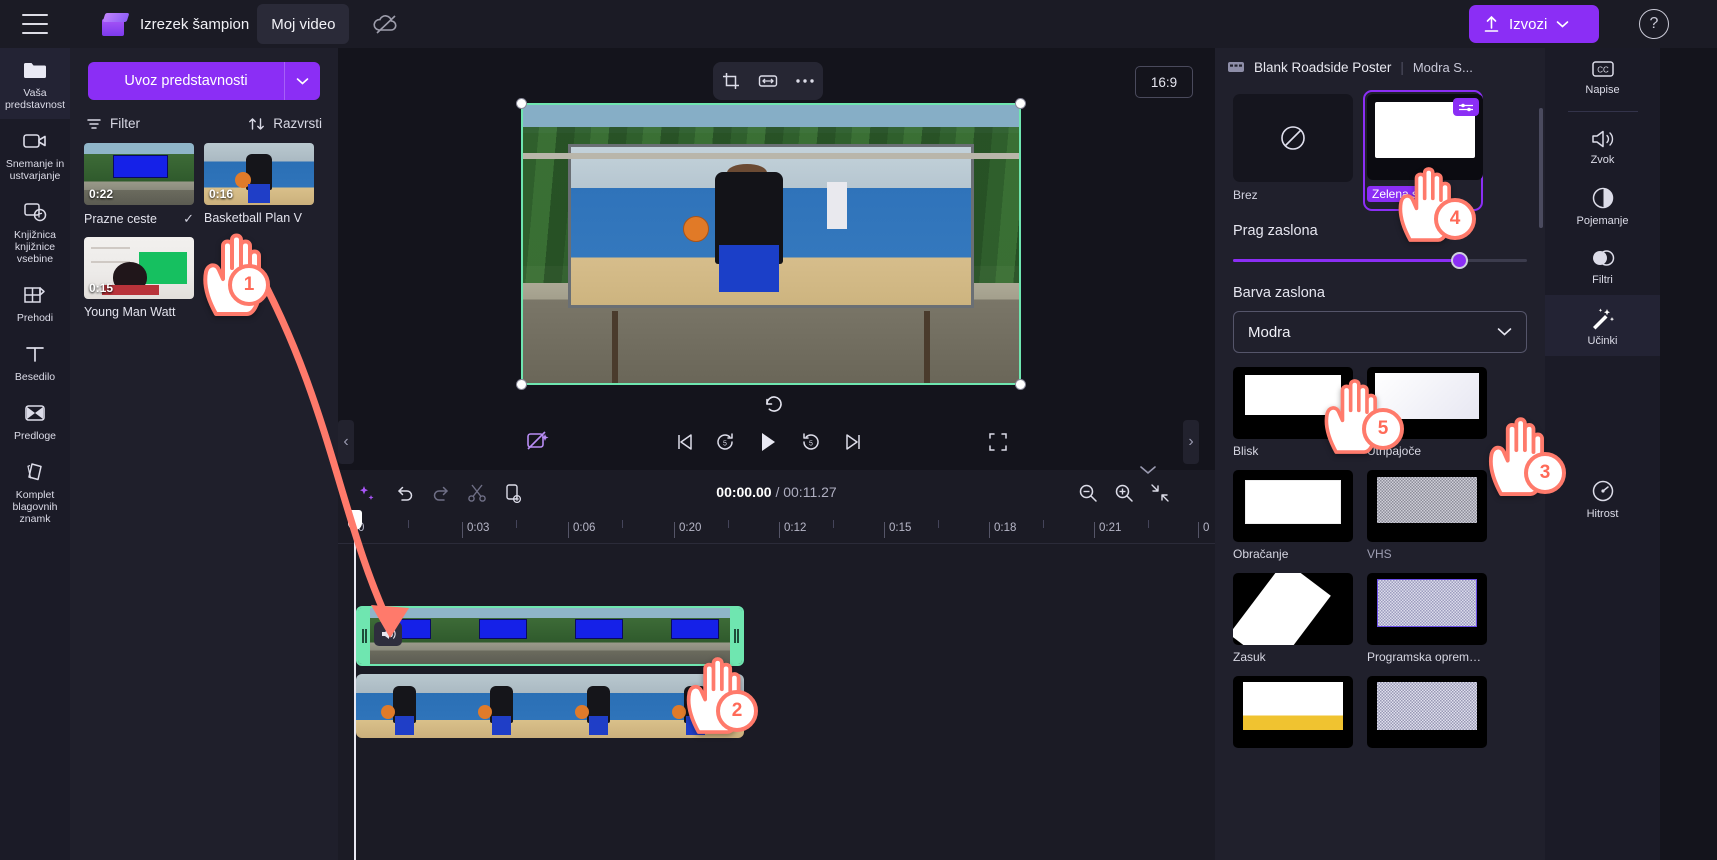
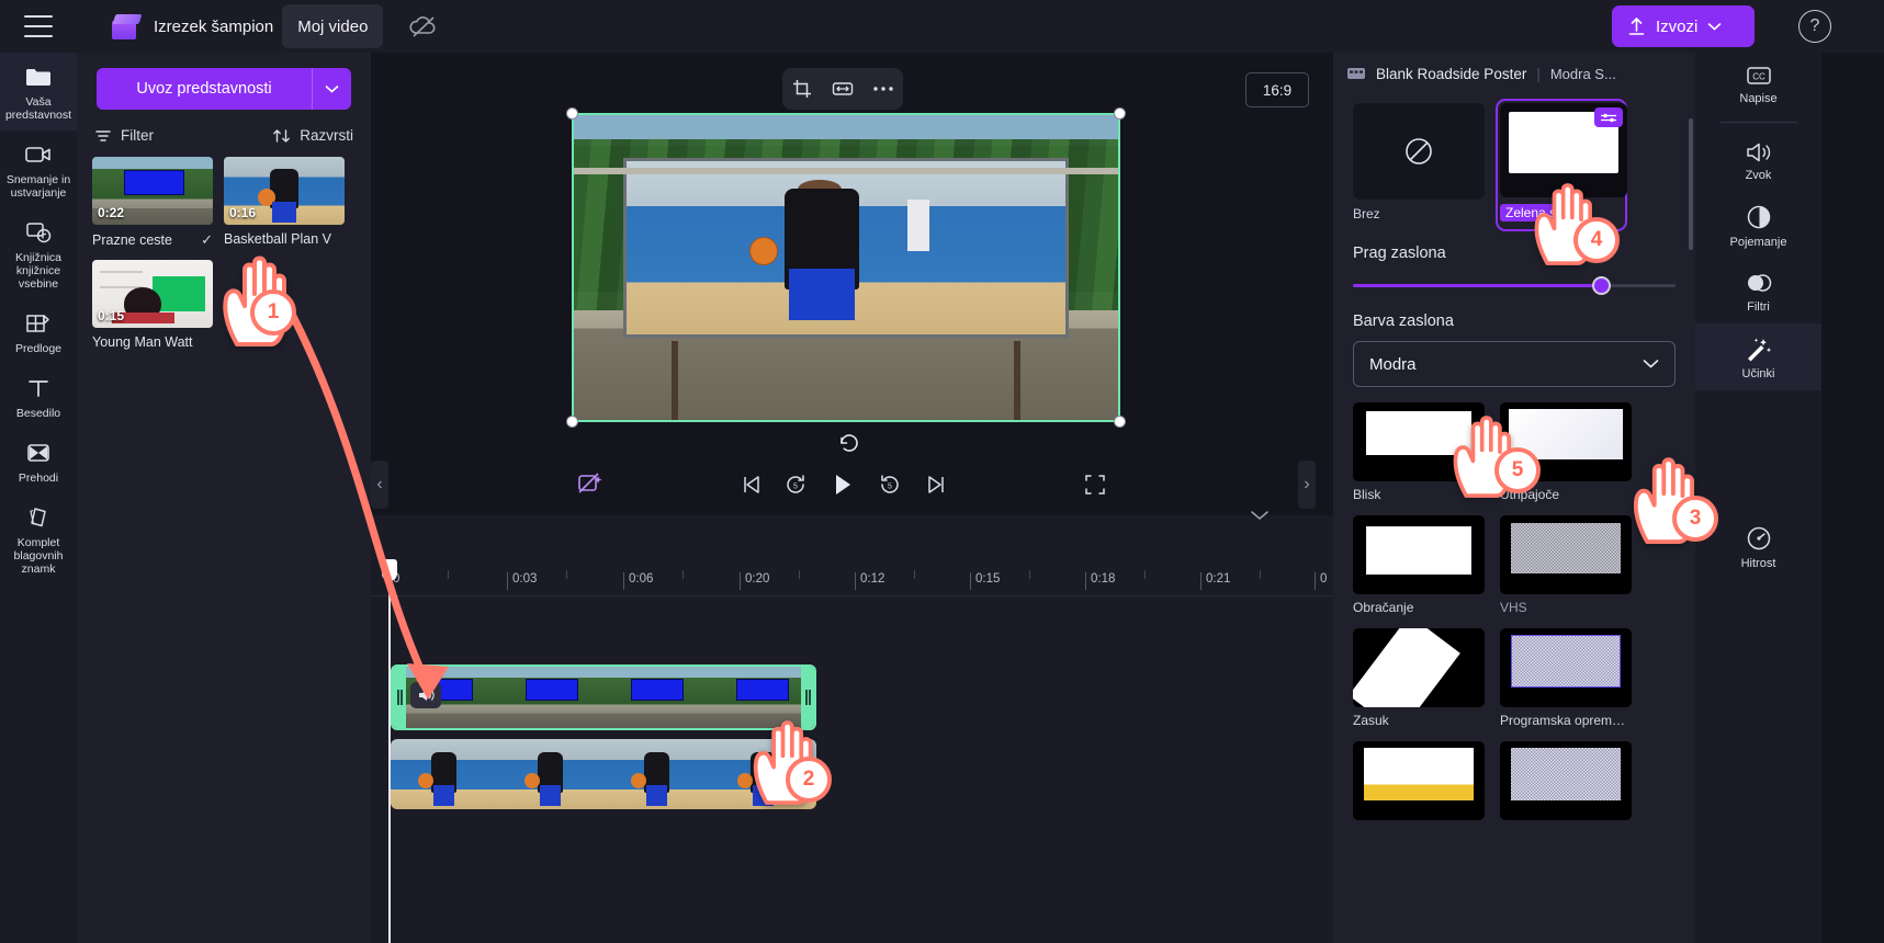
  Izrezek šampion
  Moj video
  Izvozi
  ?
  Vaša predstavnost
  Snemanje in ustvarjanje
  Knjižnica knjižnice vsebine
- Prehodi
+ Predloge
  Besedilo
- Predloge
+ Prehodi
  Komplet blagovnih znamk
  Uvoz predstavnosti
  Filter
  Razvrsti
  0:22
  Prazne ceste
  ✓
  0:16
  Basketball Plan V
  0:15
  Young Man Watt
  16:9
  ‹
  ›
- 00:00.00 / 00:11.27
  0
  0:03
  0:06
  0:20
  0:12
  0:15
  0:18
  0:21
  0
  Blank Roadside Poster
  |
  Modra S...
  Brez
  Zelena
  Prag zaslona
  Barva zaslona
  Modra
  Blisk
  Utripajoče
  Obračanje
  VHS
  Zasuk
  CC
  Napise
  Zvok
  Pojemanje
  Filtri
  Učinki
  Hitrost
  1
  2
  3
  4
  5
